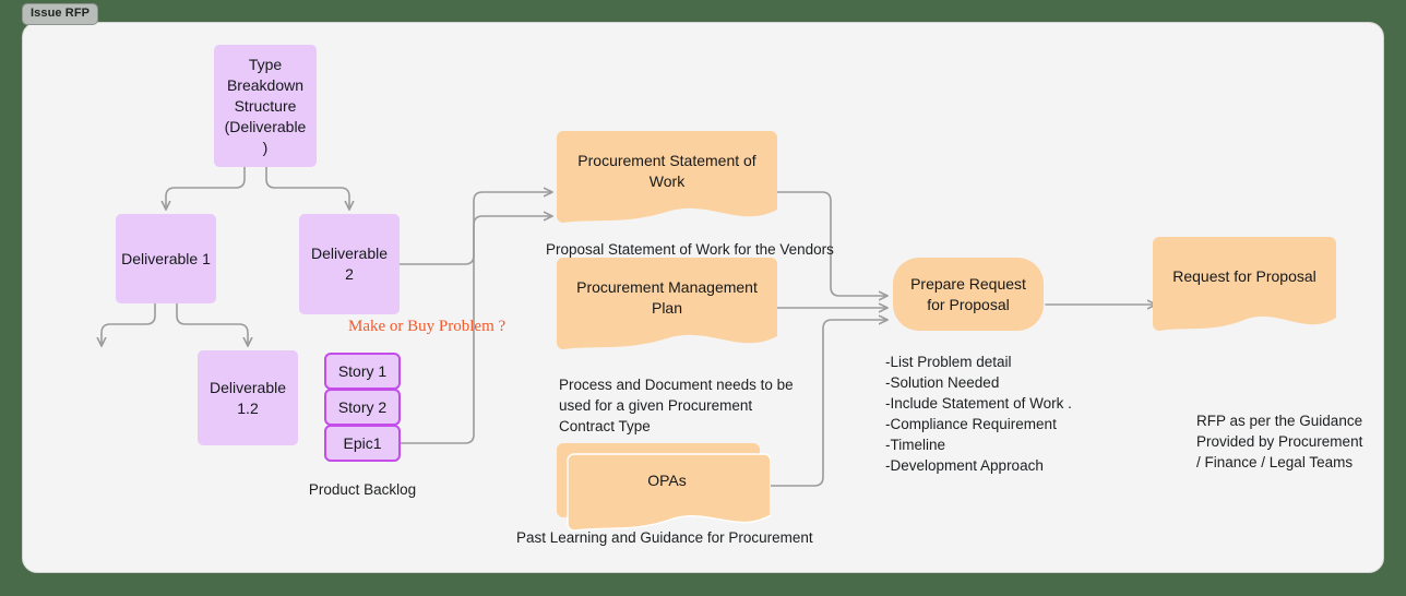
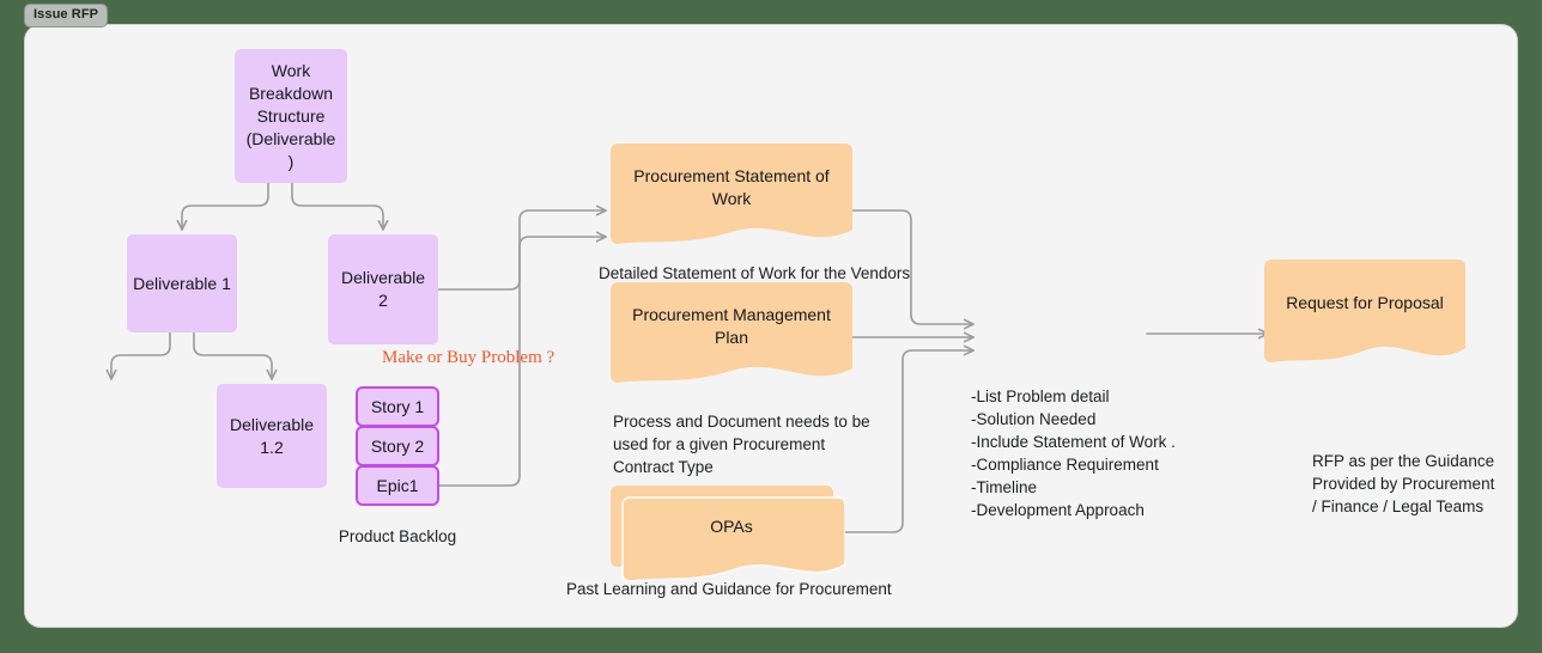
  Issue RFP
- Type Breakdown Structure (Deliverable )
+ Work Breakdown Structure (Deliverable )
  Deliverable 1
  Deliverable 2
  Deliverable 1.2
  Story 1
  Story 2
  Epic1
  Procurement Statement of Work
  Procurement Management Plan
  OPAs
- Prepare Request for Proposal
  Request for Proposal
  Make or Buy Problem ?
  Product Backlog
- Proposal Statement of Work for the Vendors
+ Detailed Statement of Work for the Vendors
  Process and Document needs to be
  used for a given Procurement
  Contract Type
  Past Learning and Guidance for Procurement
  -List Problem detail
  -Solution Needed
  -Include Statement of Work .
  -Compliance Requirement
  -Timeline
  -Development Approach
  RFP as per the Guidance
  Provided by Procurement
  / Finance / Legal Teams
